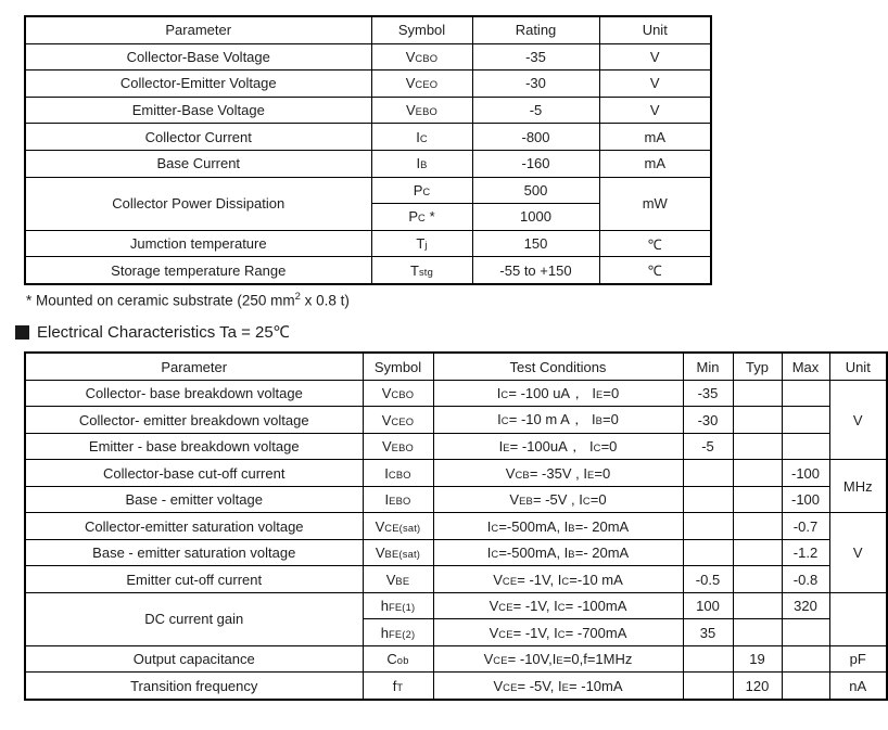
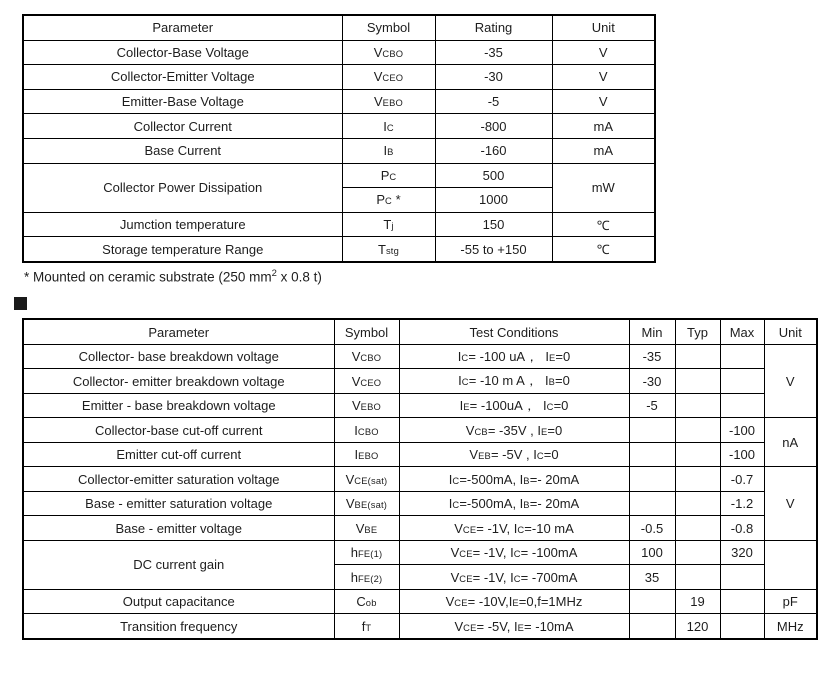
  Parameter	Symbol	Rating	Unit
  Collector-Base Voltage	VCBO	-35	V
  Collector-Emitter Voltage	VCEO	-30	V
  Emitter-Base Voltage	VEBO	-5	V
  Collector Current	IC	-800	mA
  Base Current	IB	-160	mA
  Collector Power Dissipation	PC	500	mW
  PC *	1000
  Jumction temperature	Tj	150	℃
  Storage temperature Range	Tstg	-55 to +150	℃
  * Mounted on ceramic substrate (250 mm2 x 0.8 t)
- Electrical Characteristics Ta = 25℃
  Parameter	Symbol	Test Conditions	Min	Typ	Max	Unit
  Collector- base breakdown voltage	VCBO	IC= -100 uA， IE=0	-35			V
  Collector- emitter breakdown voltage	VCEO	IC= -10 m A， IB=0	-30
  Emitter - base breakdown voltage	VEBO	IE= -100uA， IC=0	-5
- Collector-base cut-off current	ICBO	VCB= -35V , IE=0			-100	MHz
+ Collector-base cut-off current	ICBO	VCB= -35V , IE=0			-100	nA
- Base - emitter voltage	IEBO	VEB= -5V , IC=0			-100
+ Emitter cut-off current	IEBO	VEB= -5V , IC=0			-100
  Collector-emitter saturation voltage	VCE(sat)	IC=-500mA, IB=- 20mA			-0.7	V
  Base - emitter saturation voltage	VBE(sat)	IC=-500mA, IB=- 20mA			-1.2
- Emitter cut-off current	VBE	VCE= -1V, IC=-10 mA	-0.5		-0.8
+ Base - emitter voltage	VBE	VCE= -1V, IC=-10 mA	-0.5		-0.8
  DC current gain	hFE(1)	VCE= -1V, IC= -100mA	100		320
  hFE(2)	VCE= -1V, IC= -700mA	35
  Output capacitance	Cob	VCE= -10V,IE=0,f=1MHz		19		pF
- Transition frequency	fT	VCE= -5V, IE= -10mA		120		nA
+ Transition frequency	fT	VCE= -5V, IE= -10mA		120		MHz
